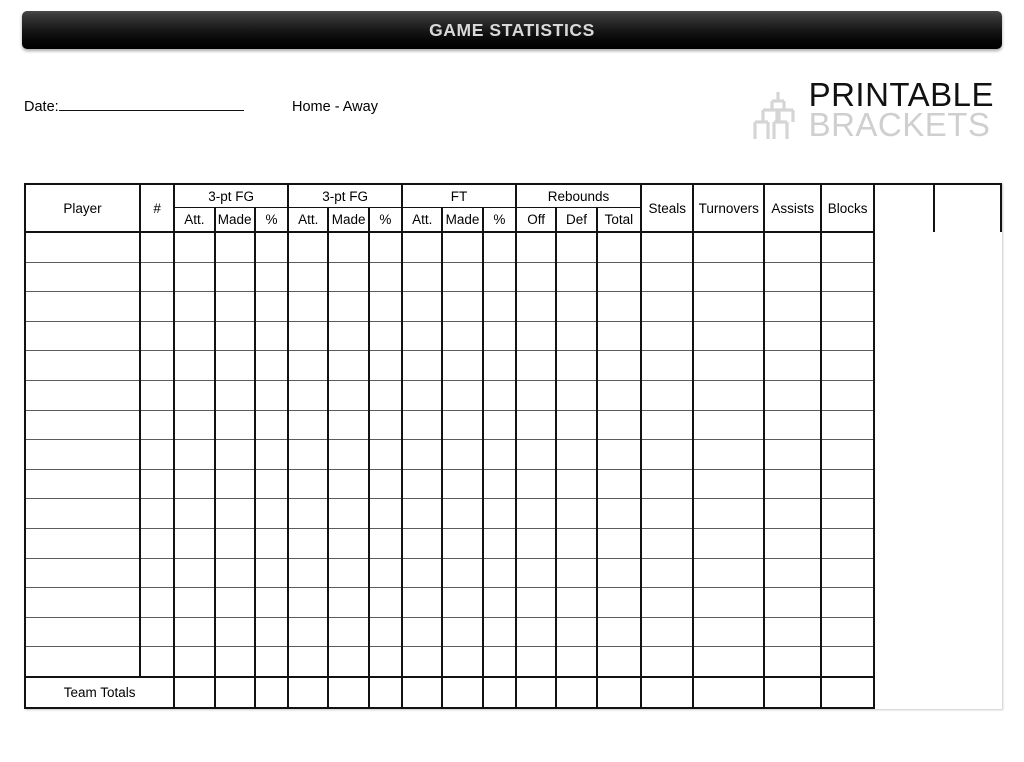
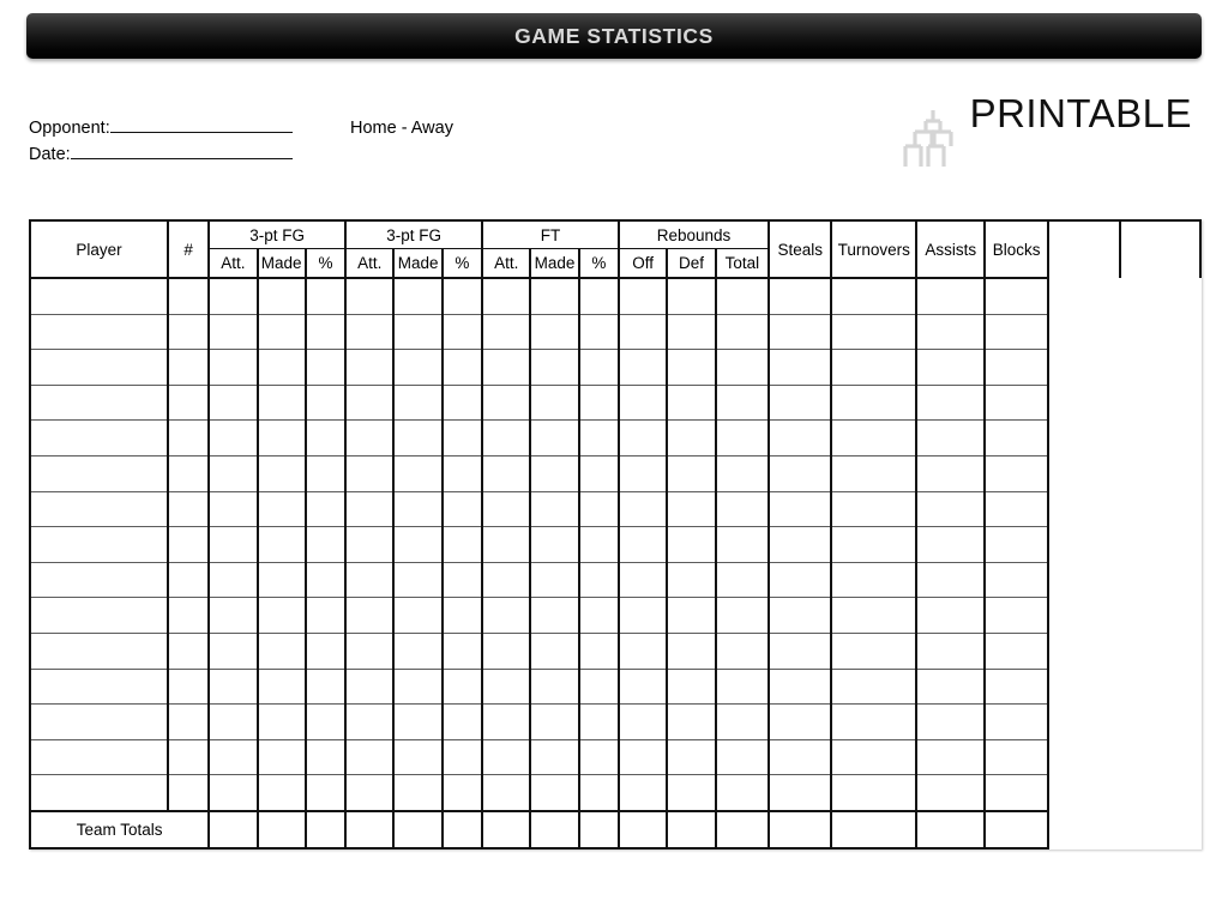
  GAME STATISTICS
+ Opponent:
  Date:
  Home - Away
  PRINTABLE
- BRACKETS
  Player	#	3-pt FG	3-pt FG	FT	Rebounds	Steals	Turnovers	Assists	Blocks
  Att.	Made	%	Att.	Made	%	Att.	Made	%	Off	Def	Total
  Team Totals
